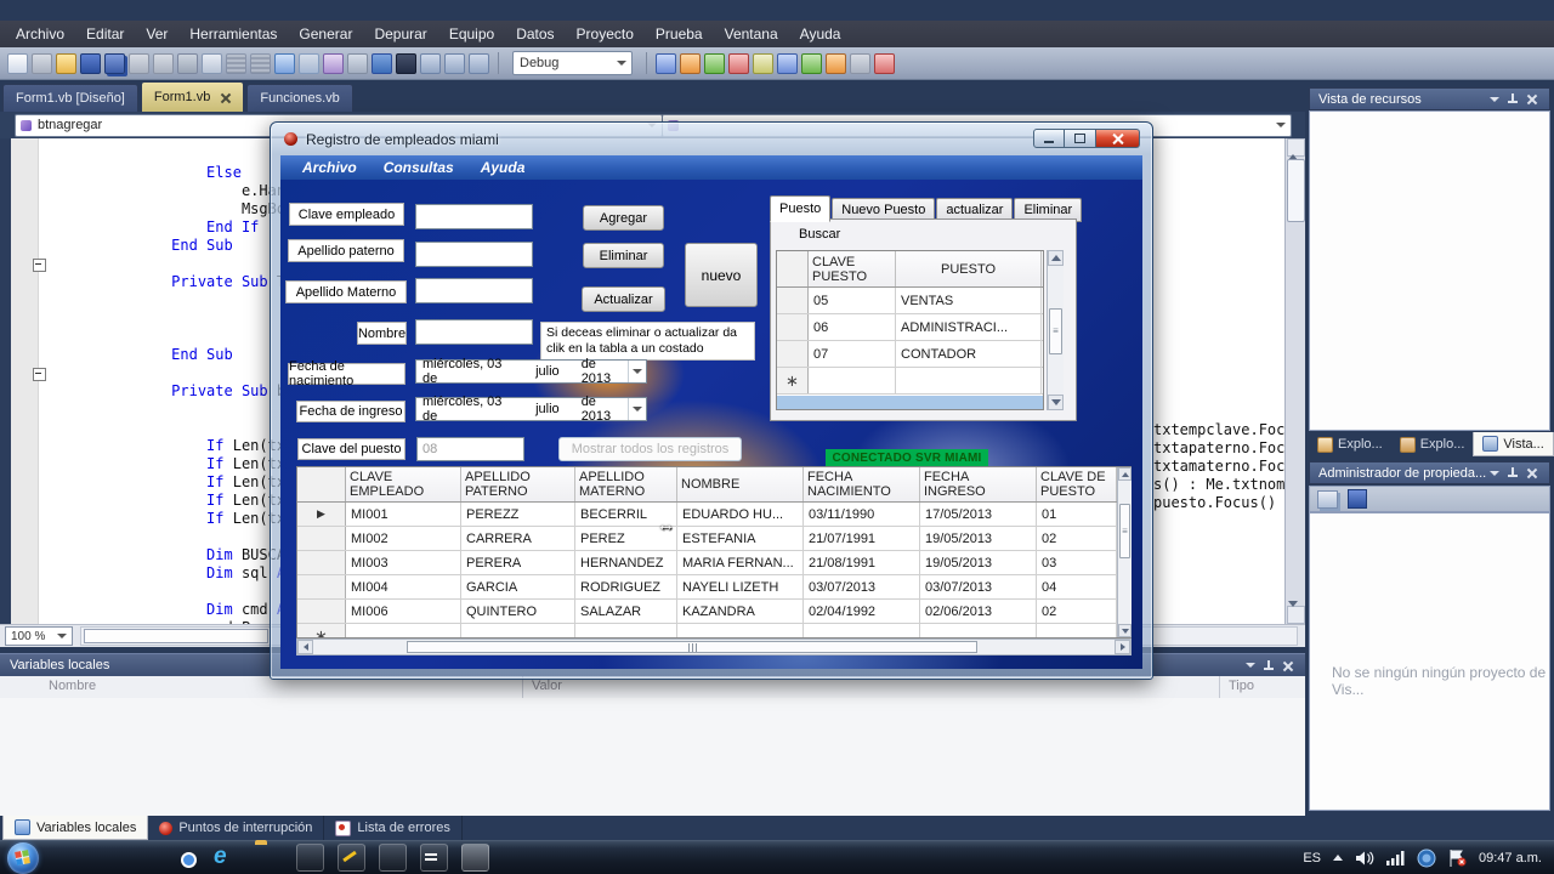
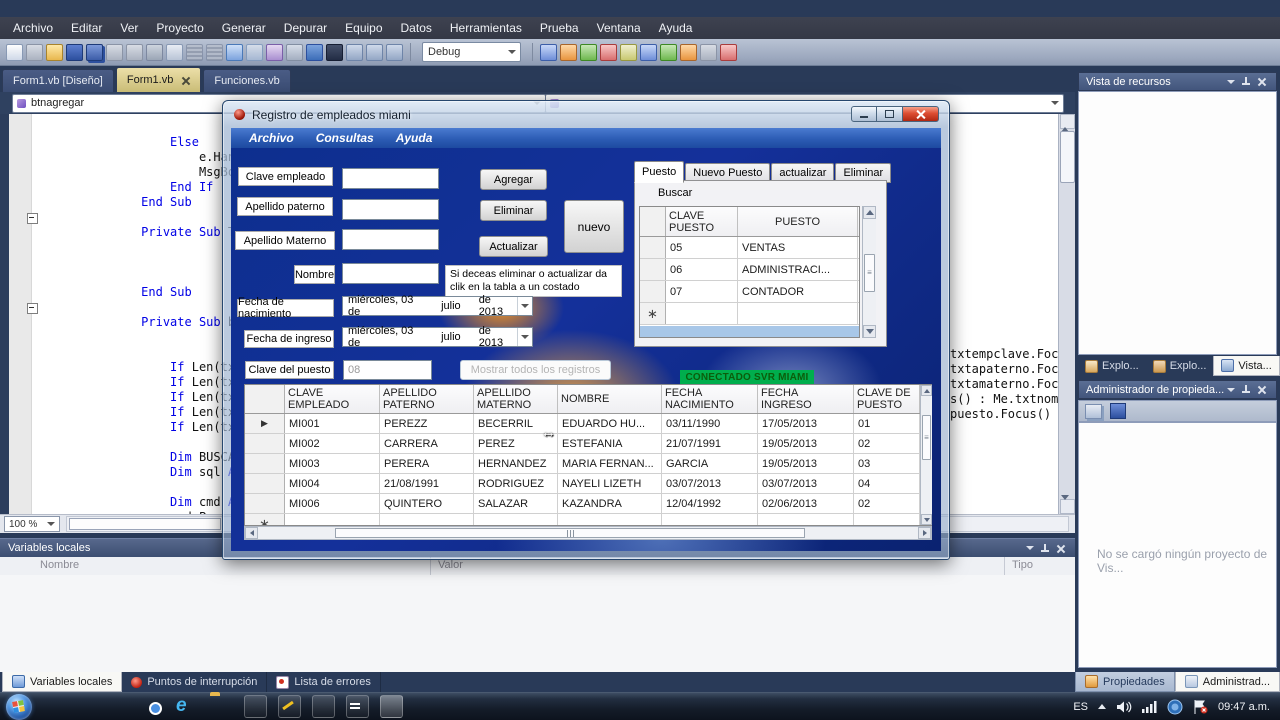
  Archivo
  Editar
  Ver
- Herramientas
+ Proyecto
  Generar
  Depurar
  Equipo
  Datos
- Proyecto
+ Herramientas
  Prueba
  Ventana
  Ayuda
  Debug
  Form1.vb [Diseño]
  Form1.vb
  Funciones.vb
  btnagregar
  Else
  End If
  End Sub
  End Sub
  txtempclave.Foc
  txtapaterno.Foc
  txtamaterno.Foc
  s() : Me.txtnom
  puesto.Focus()
  100 %
  Variables locales
  Nombre
  Valor
  Tipo
  Vista de recursos
  Explo...
  Explo...
  Vista...
  Administrador de propieda...
- No se ningún ningún proyecto de Vis...
+ No se cargó ningún proyecto de Vis...
  Variables locales
  Puntos de interrupción
  Lista de errores
+ Propiedades
+ Administrad...
  e
  ES
  09:47 a.m.
  Registro de empleados miami
  Archivo
  Consultas
  Ayuda
  Clave empleado
  Apellido paterno
  Apellido Materno
  Nombre
  Fecha de nacimiento
  Fecha de ingreso
  Clave del puesto
  08
  Agregar
  Eliminar
  Actualizar
  nuevo
  Mostrar todos los registros
  Si deceas eliminar o actualizar da clik en la tabla a un costado
  miércoles, 03 de
  julio
  de 2013
  miércoles, 03 de
  julio
  de 2013
  CONECTADO SVR MIAMI
  Puesto
  Nuevo Puesto
  actualizar
  Eliminar
  Buscar
  CLAVE PUESTO
  PUESTO
  05
  VENTAS
  06
  ADMINISTRACI...
  07
  CONTADOR
  ∗
  ≡
  CLAVE EMPLEADO
  APELLIDO PATERNO
  APELLIDO MATERNO
  NOMBRE
  FECHA NACIMIENTO
  FECHA INGRESO
  CLAVE DE PUESTO
  ▶
  MI001
  PEREZZ
  BECERRIL
  EDUARDO HU...
  03/11/1990
  17/05/2013
  01
  MI002
  CARRERA
  PEREZ
  ESTEFANIA
  21/07/1991
  19/05/2013
  02
  MI003
  PERERA
  HERNANDEZ
  MARIA FERNAN...
- 21/08/1991
+ GARCIA
  19/05/2013
  03
  MI004
- GARCIA
+ 21/08/1991
  RODRIGUEZ
  NAYELI LIZETH
  03/07/2013
  03/07/2013
  04
  MI006
  QUINTERO
  SALAZAR
  KAZANDRA
- 02/04/1992
+ 12/04/1992
  02/06/2013
  02
  ∗
  ≡
  ↔
